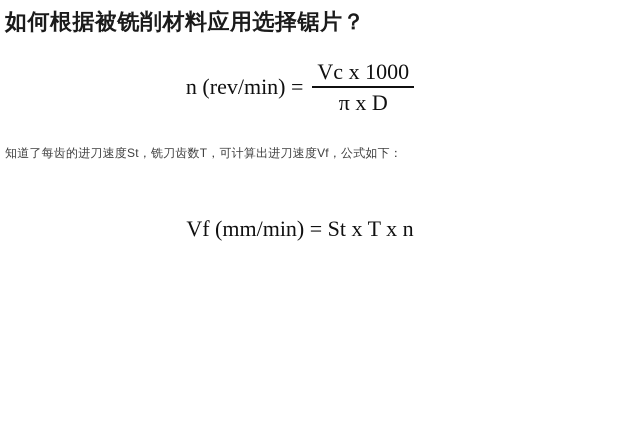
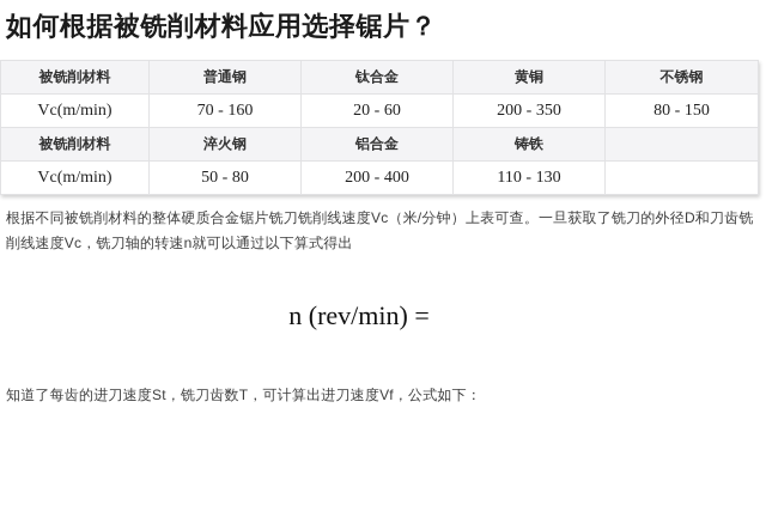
  如何根据被铣削材料应用选择锯片？
+ 被铣削材料	普通钢	钛合金	黄铜	不锈钢
+ Vc(m/min)	70 - 160	20 - 60	200 - 350	80 - 150
+ 被铣削材料	淬火钢	铝合金	铸铁
+ Vc(m/min)	50 - 80	200 - 400	110 - 130
+ 根据不同被铣削材料的整体硬质合金锯片铣刀铣削线速度Vc（米/分钟）上表可查。一旦获取了铣刀的外径D和刀齿铣削线速度Vc，铣刀轴的转速n就可以通过以下算式得出
  n (rev/min) =
- Vc x 1000
- π x D
  知道了每齿的进刀速度St，铣刀齿数T，可计算出进刀速度Vf，公式如下：
- Vf (mm/min) = St x T x n
